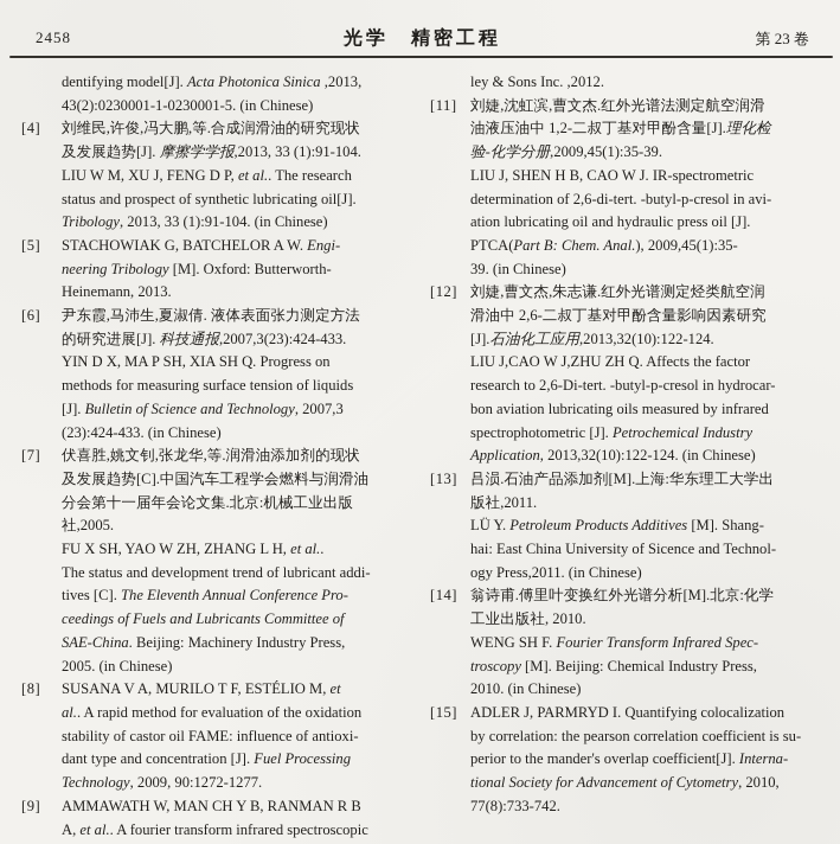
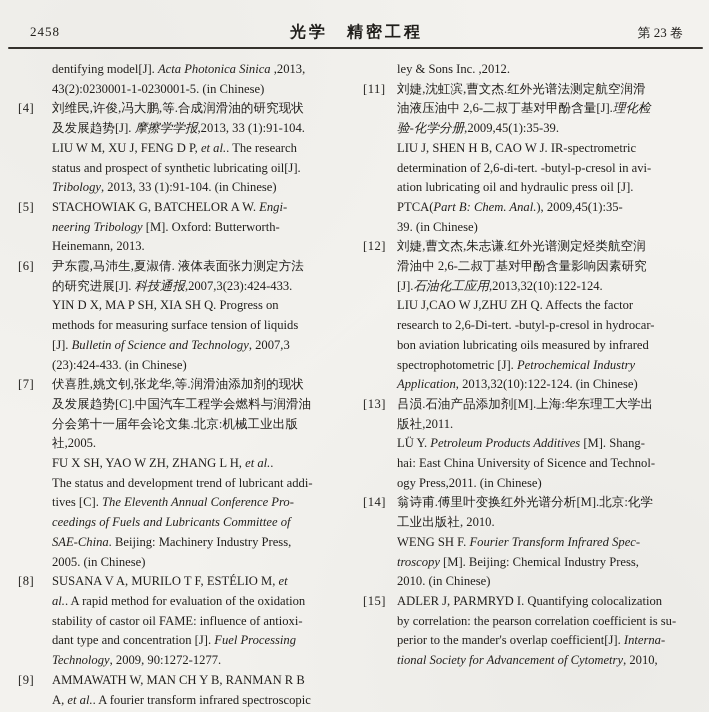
  2458
  光学 精密工程
  第 23 卷
  dentifying model[J]. Acta Photonica Sinica ,2013,
  43(2):0230001-1-0230001-5. (in Chinese)
  [4]
  刘维民,许俊,冯大鹏,等.合成润滑油的研究现状
  及发展趋势[J]. 摩擦学学报,2013, 33 (1):91-104.
  LIU W M, XU J, FENG D P, et al.. The research
  status and prospect of synthetic lubricating oil[J].
  Tribology, 2013, 33 (1):91-104. (in Chinese)
  [5]
  STACHOWIAK G, BATCHELOR A W. Engi-
  neering Tribology [M]. Oxford: Butterworth-
  Heinemann, 2013.
  [6]
  尹东霞,马沛生,夏淑倩. 液体表面张力测定方法
  的研究进展[J]. 科技通报,2007,3(23):424-433.
  YIN D X, MA P SH, XIA SH Q. Progress on
  methods for measuring surface tension of liquids
  [J]. Bulletin of Science and Technology, 2007,3
  (23):424-433. (in Chinese)
  [7]
  伏喜胜,姚文钊,张龙华,等.润滑油添加剂的现状
  及发展趋势[C].中国汽车工程学会燃料与润滑油
  分会第十一届年会论文集.北京:机械工业出版
  社,2005.
  FU X SH, YAO W ZH, ZHANG L H, et al..
  The status and development trend of lubricant addi-
  tives [C]. The Eleventh Annual Conference Pro-
  ceedings of Fuels and Lubricants Committee of
  SAE-China. Beijing: Machinery Industry Press,
  2005. (in Chinese)
  [8]
  SUSANA V A, MURILO T F, ESTÉLIO M, et
  al.. A rapid method for evaluation of the oxidation
  stability of castor oil FAME: influence of antioxi-
  dant type and concentration [J]. Fuel Processing
  Technology, 2009, 90:1272-1277.
  [9]
  AMMAWATH W, MAN CH Y B, RANMAN R B
  A, et al.. A fourier transform infrared spectroscopic
  ley & Sons Inc. ,2012.
  [11]
  刘婕,沈虹滨,曹文杰.红外光谱法测定航空润滑
- 油液压油中 1,2-二叔丁基对甲酚含量[J].理化检
+ 油液压油中 2,6-二叔丁基对甲酚含量[J].理化检
  验-化学分册,2009,45(1):35-39.
  LIU J, SHEN H B, CAO W J. IR-spectrometric
  determination of 2,6-di-tert. -butyl-p-cresol in avi-
  ation lubricating oil and hydraulic press oil [J].
  PTCA(Part B: Chem. Anal.), 2009,45(1):35-
  39. (in Chinese)
  [12]
  刘婕,曹文杰,朱志谦.红外光谱测定烃类航空润
  滑油中 2,6-二叔丁基对甲酚含量影响因素研究
  [J].石油化工应用,2013,32(10):122-124.
  LIU J,CAO W J,ZHU ZH Q. Affects the factor
  research to 2,6-Di-tert. -butyl-p-cresol in hydrocar-
  bon aviation lubricating oils measured by infrared
  spectrophotometric [J]. Petrochemical Industry
  Application, 2013,32(10):122-124. (in Chinese)
  [13]
  吕涢.石油产品添加剂[M].上海:华东理工大学出
  版社,2011.
  LÜ Y. Petroleum Products Additives [M]. Shang-
  hai: East China University of Sicence and Technol-
  ogy Press,2011. (in Chinese)
  [14]
  翁诗甫.傅里叶变换红外光谱分析[M].北京:化学
  工业出版社, 2010.
  WENG SH F. Fourier Transform Infrared Spec-
  troscopy [M]. Beijing: Chemical Industry Press,
  2010. (in Chinese)
  [15]
  ADLER J, PARMRYD I. Quantifying colocalization
  by correlation: the pearson correlation coefficient is su-
  perior to the mander's overlap coefficient[J]. Interna-
  tional Society for Advancement of Cytometry, 2010,
- 77(8):733-742.
